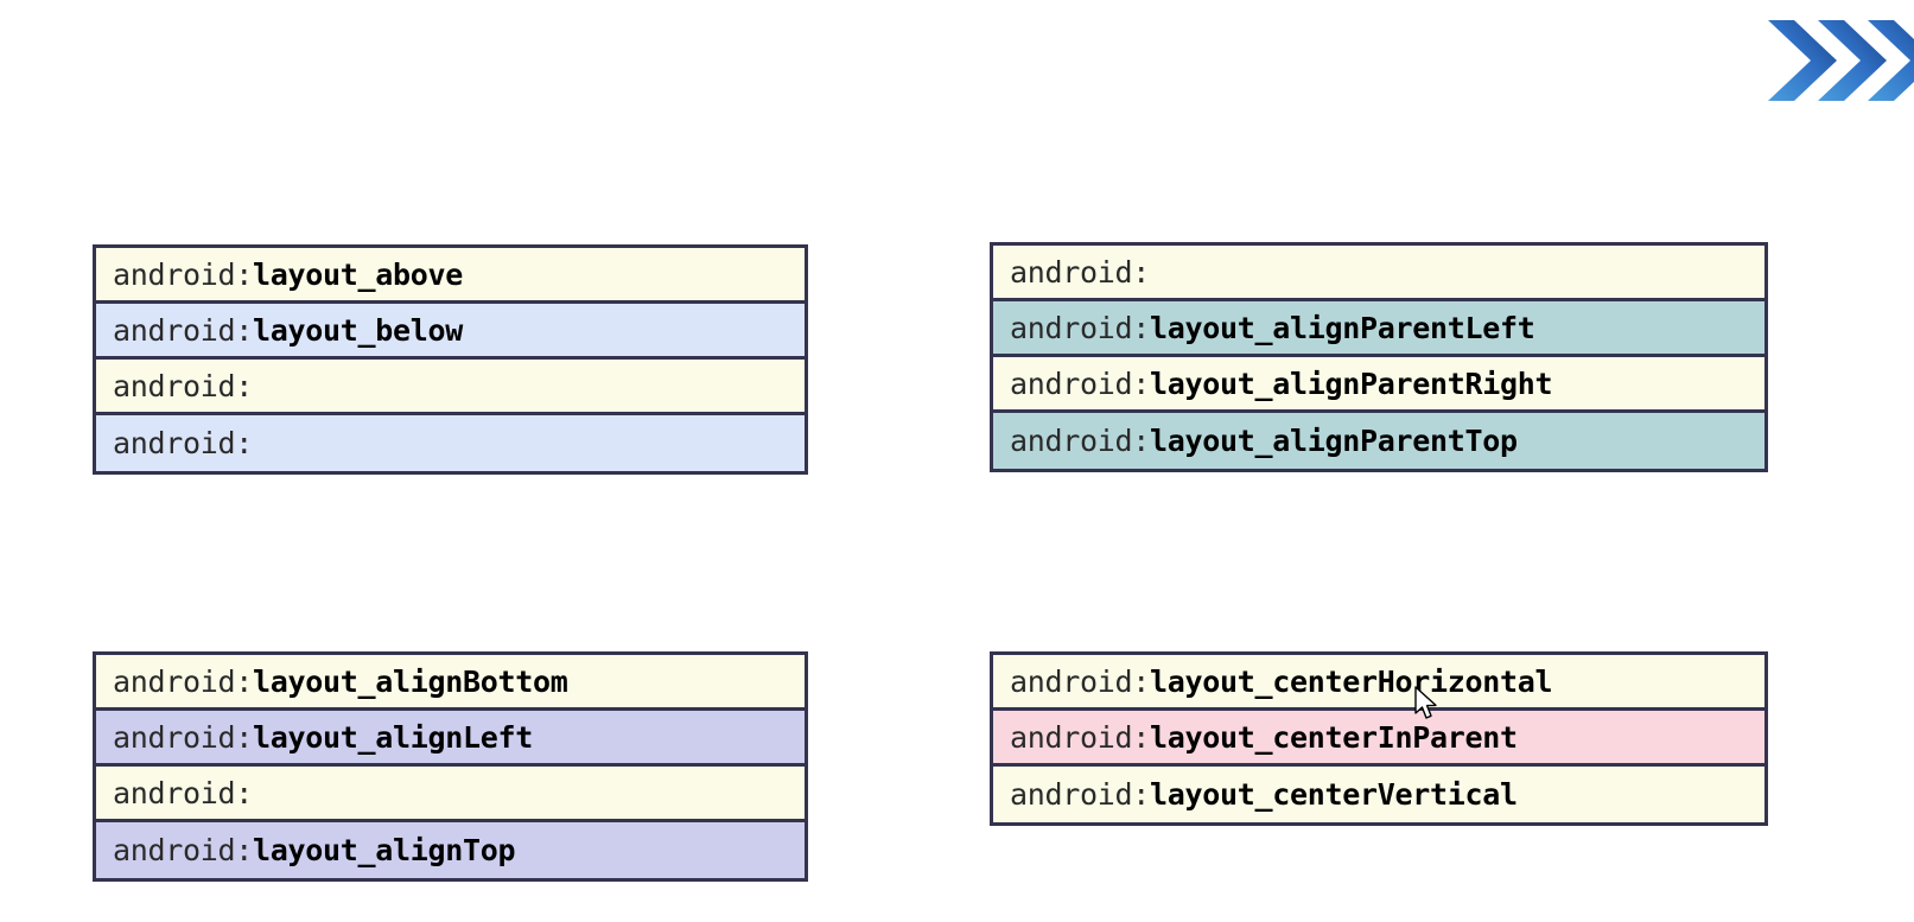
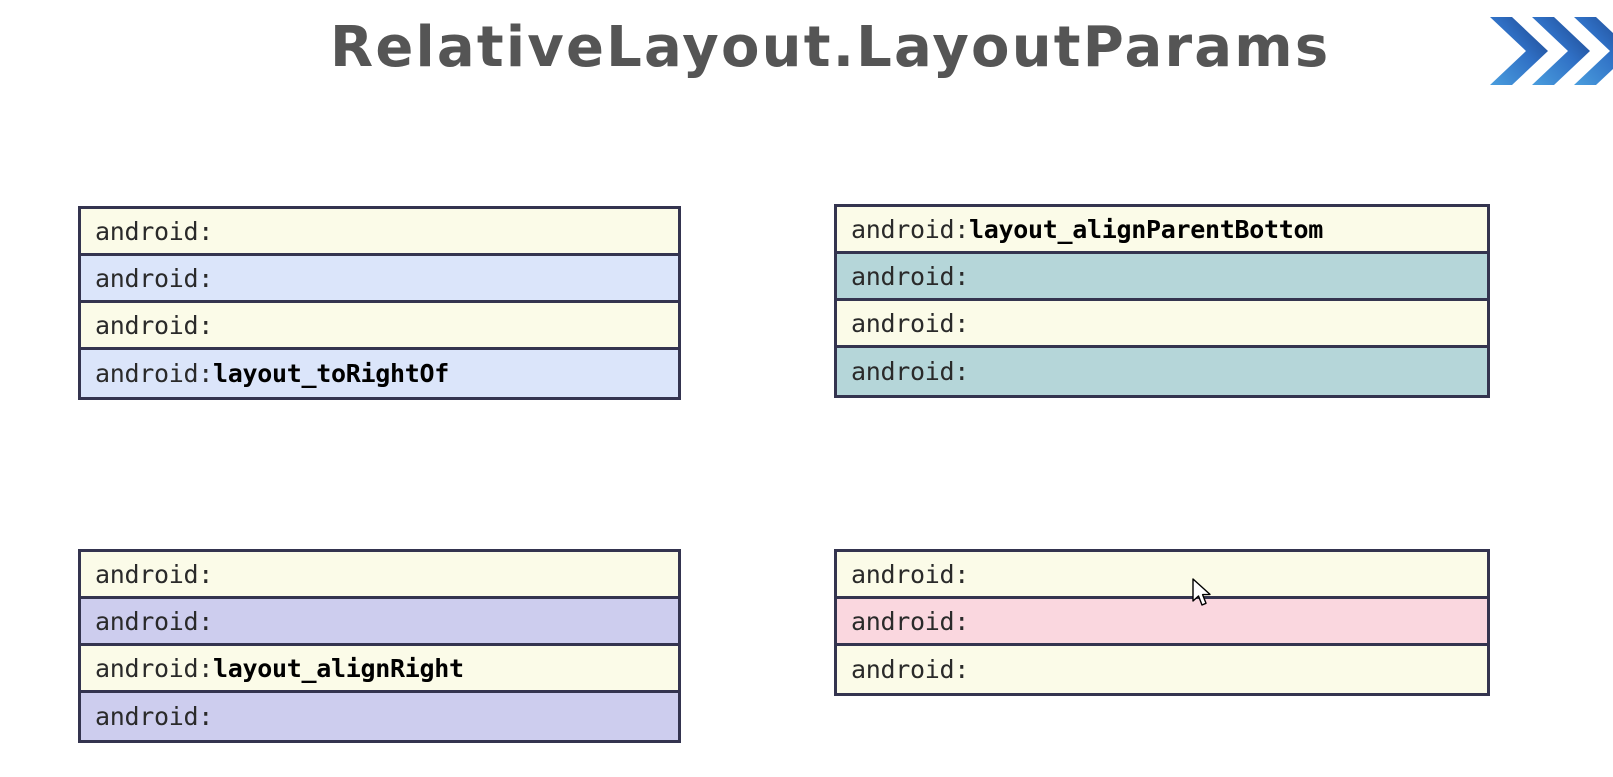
+ RelativeLayout.LayoutParams
  android:
- layout_above
  android:
- layout_below
  android:
  android:
+ layout_toRightOf
  android:
+ layout_alignParentBottom
  android:
- layout_alignParentLeft
  android:
- layout_alignParentRight
  android:
- layout_alignParentTop
  android:
- layout_alignBottom
  android:
- layout_alignLeft
  android:
+ layout_alignRight
  android:
- layout_alignTop
  android:
- layout_centerHorizontal
  android:
- layout_centerInParent
  android:
- layout_centerVertical
